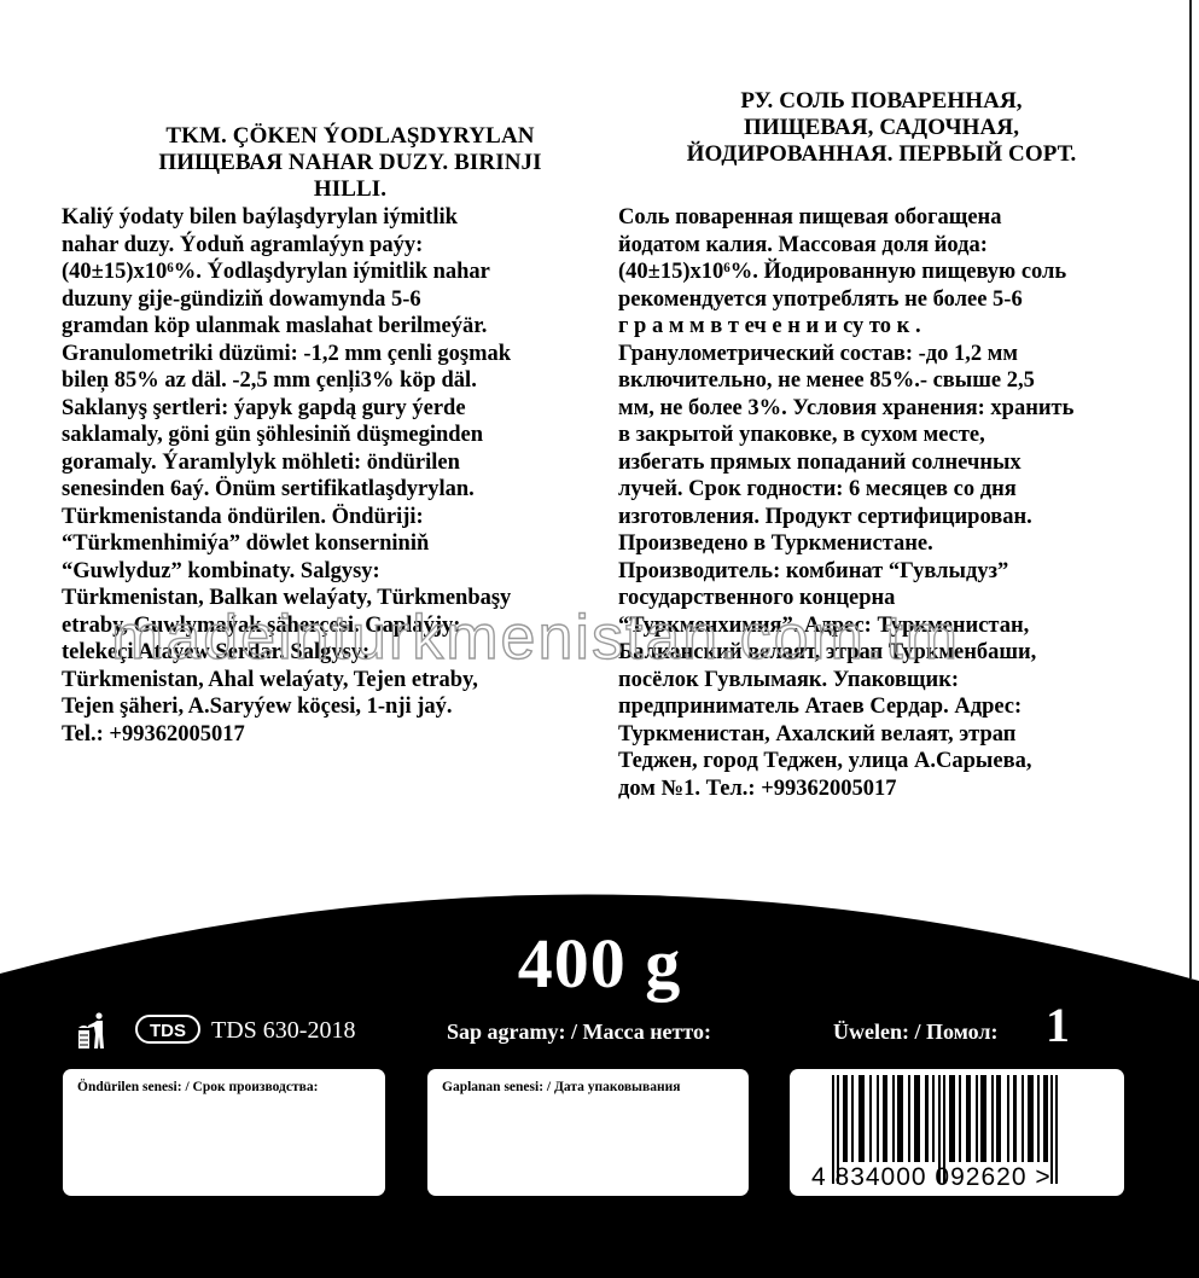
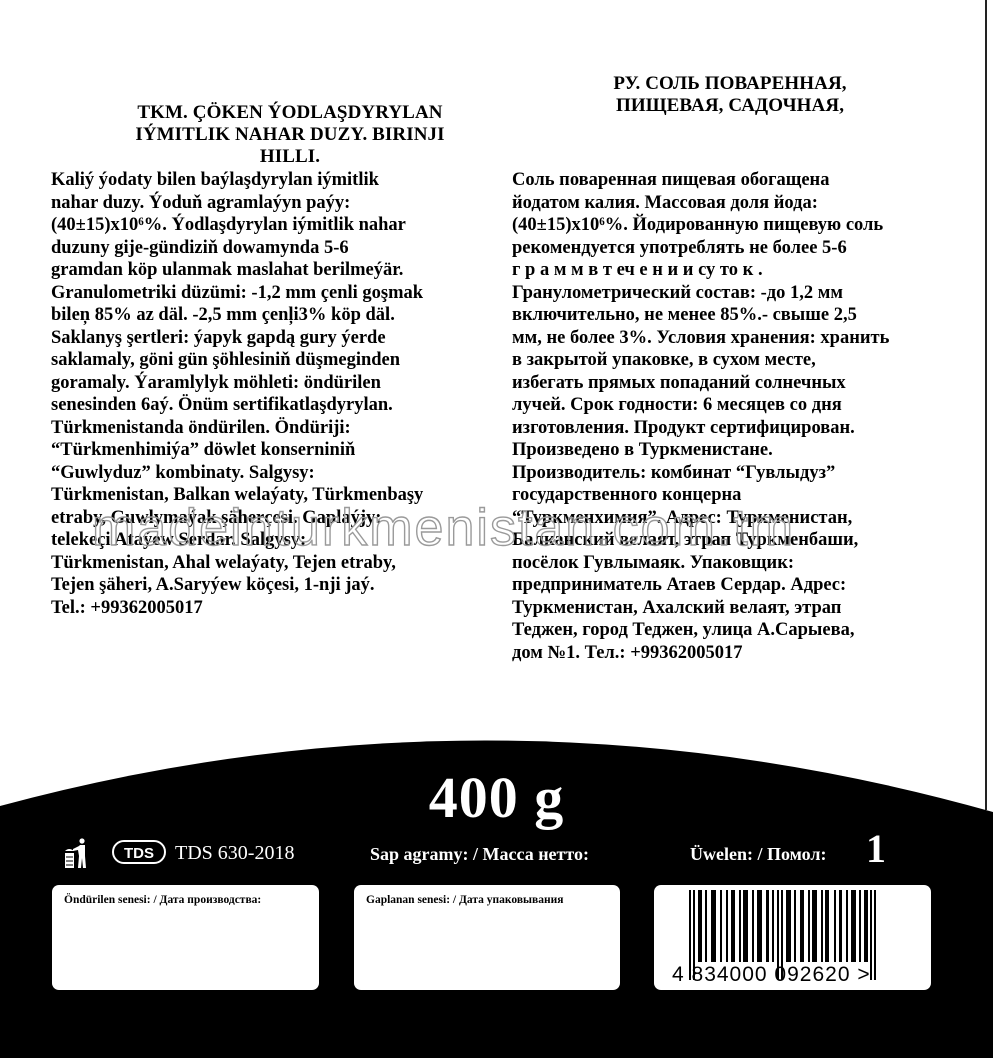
  TKM. ÇÖKEN ÝODLAŞDYRYLAN
- ПИЩЕВАЯ NAHAR DUZY. BIRINJI HILLI.
+ IÝMITLIK NAHAR DUZY. BIRINJI HILLI.
  Kaliý ýodaty bilen baýlaşdyrylan iýmitlik
  nahar duzy. Ýoduň agramlaýyn paýy:
  (40±15)x10⁶%. Ýodlaşdyrylan iýmitlik nahar
  duzuny gije-gündiziň dowamynda 5-6
  gramdan köp ulanmak maslahat berilmeýär.
  Granulometriki düzümi: -1,2 mm çenli goşmak
  bileņ 85% az däl. -2,5 mm çenļi3% köp däl.
  Saklanyş şertleri: ýapyk gapdą gury ýerde
  saklamaly, göni gün şöhlesiniň düşmeginden
  goramaly. Ýaramlylyk möhleti: öndürilen
  senesinden 6aý. Önüm sertifikatlaşdyrylan.
  Türkmenistanda öndürilen. Öndüriji:
  “Türkmenhimiýa” döwlet konserniniň
  “Guwlyduz” kombinaty. Salgysy:
  Türkmenistan, Balkan welaýaty, Türkmenbaşy
  etraby, Guwlymaýak şäherçesi. Gaplaýjy:
  telekeçi Ataýew Serdar. Salgysy:
  Türkmenistan, Ahal welaýaty, Tejen etraby,
  Tejen şäheri, A.Saryýew köçesi, 1-nji jaý.
  Tel.: +99362005017
  РУ. СОЛЬ ПОВАРЕННАЯ,
  ПИЩЕВАЯ, САДОЧНАЯ,
- ЙОДИРОВАННАЯ. ПЕРВЫЙ СОРТ.
  Соль поваренная пищевая обогащена
  йодатом калия. Массовая доля йода:
  (40±15)x10⁶%. Йодированную пищевую соль
  рекомендуется употреблять не более 5-6
  г р а м м в т еч е н и и су то к .
  Гранулометрический состав: -до 1,2 мм
  включительно, не менее 85%.- свыше 2,5
  мм, не более 3%. Условия хранения: хранить
  в закрытой упаковке, в сухом месте,
  избегать прямых попаданий солнечных
  лучей. Срок годности: 6 месяцев со дня
  изготовления. Продукт сертифицирован.
  Произведено в Туркменистане.
  Производитель: комбинат “Гувлыдуз”
  государственного концерна
  “Туркменхимия”. Адрес: Туркменистан,
  Балканский велаят, этрап Туркменбаши,
  посёлок Гувлымаяк. Упаковщик:
  предприниматель Атаев Сердар. Адрес:
  Туркменистан, Ахалский велаят, этрап
  Теджен, город Теджен, улица А.Сарыева,
  дом №1. Тел.: +99362005017
  madeinturkmenistan.com.tm
  400 g
  TDS
  TDS 630-2018
  Sap agramy: / Масса нетто:
  Üwelen: / Помол:
  1
- Öndürilen senesi: / Срок производства:
+ Öndürilen senesi: / Дата производства:
  Gaplanan senesi: / Дата упаковывания
  4 834000 092620 >
